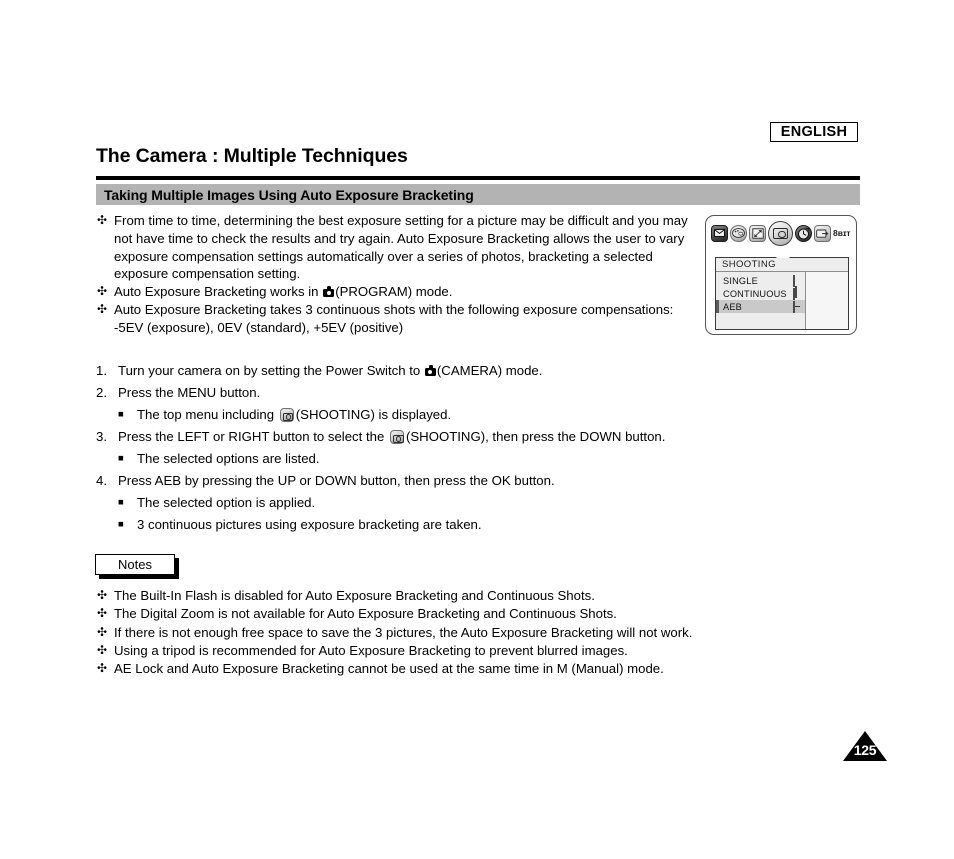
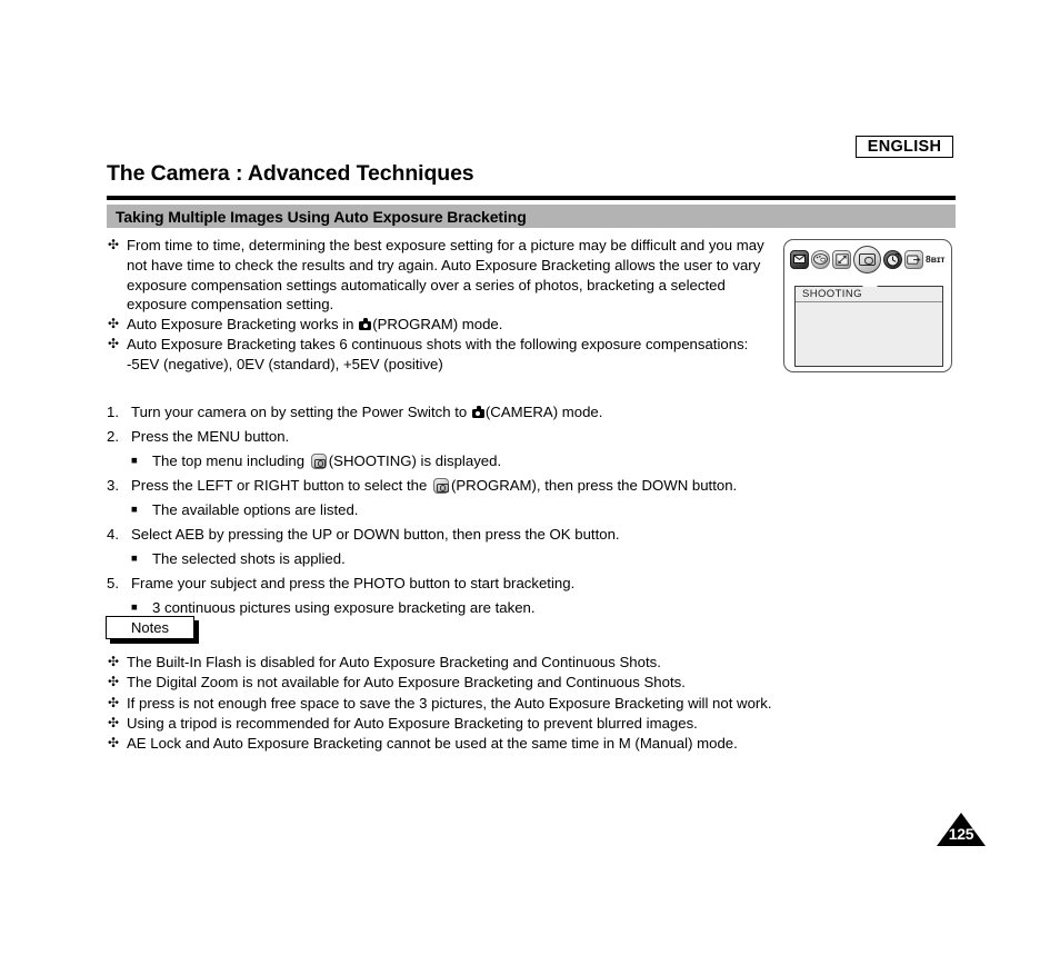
  ENGLISH
- The Camera : Multiple Techniques
+ The Camera : Advanced Techniques
  Taking Multiple Images Using Auto Exposure Bracketing
  ✣
  From time to time, determining the best exposure setting for a picture may be difficult and you may not have time to check the results and try again. Auto Exposure Bracketing allows the user to vary exposure compensation settings automatically over a series of photos, bracketing a selected exposure compensation setting.
  ✣
  Auto Exposure Bracketing works in (PROGRAM) mode.
  ✣
- Auto Exposure Bracketing takes 3 continuous shots with the following exposure compensations:
+ Auto Exposure Bracketing takes 6 continuous shots with the following exposure compensations:
- -5EV (exposure), 0EV (standard), +5EV (positive)
+ -5EV (negative), 0EV (standard), +5EV (positive)
  8ʙɪᴛ
  SHOOTING
- SINGLE
- CONTINUOUS
- AEB
  1.
  Turn your camera on by setting the Power Switch to (CAMERA) mode.
  2.
  Press the MENU button.
  ■
  The top menu including (SHOOTING) is displayed.
  3.
- Press the LEFT or RIGHT button to select the (SHOOTING), then press the DOWN button.
+ Press the LEFT or RIGHT button to select the (PROGRAM), then press the DOWN button.
  ■
- The selected options are listed.
+ The available options are listed.
  4.
- Press AEB by pressing the UP or DOWN button, then press the OK button.
+ Select AEB by pressing the UP or DOWN button, then press the OK button.
  ■
- The selected option is applied.
+ The selected shots is applied.
+ 5.
+ Frame your subject and press the PHOTO button to start bracketing.
  ■
  3 continuous pictures using exposure bracketing are taken.
  Notes
  ✣
  The Built-In Flash is disabled for Auto Exposure Bracketing and Continuous Shots.
  ✣
  The Digital Zoom is not available for Auto Exposure Bracketing and Continuous Shots.
  ✣
- If there is not enough free space to save the 3 pictures, the Auto Exposure Bracketing will not work.
+ If press is not enough free space to save the 3 pictures, the Auto Exposure Bracketing will not work.
  ✣
  Using a tripod is recommended for Auto Exposure Bracketing to prevent blurred images.
  ✣
  AE Lock and Auto Exposure Bracketing cannot be used at the same time in M (Manual) mode.
  125
